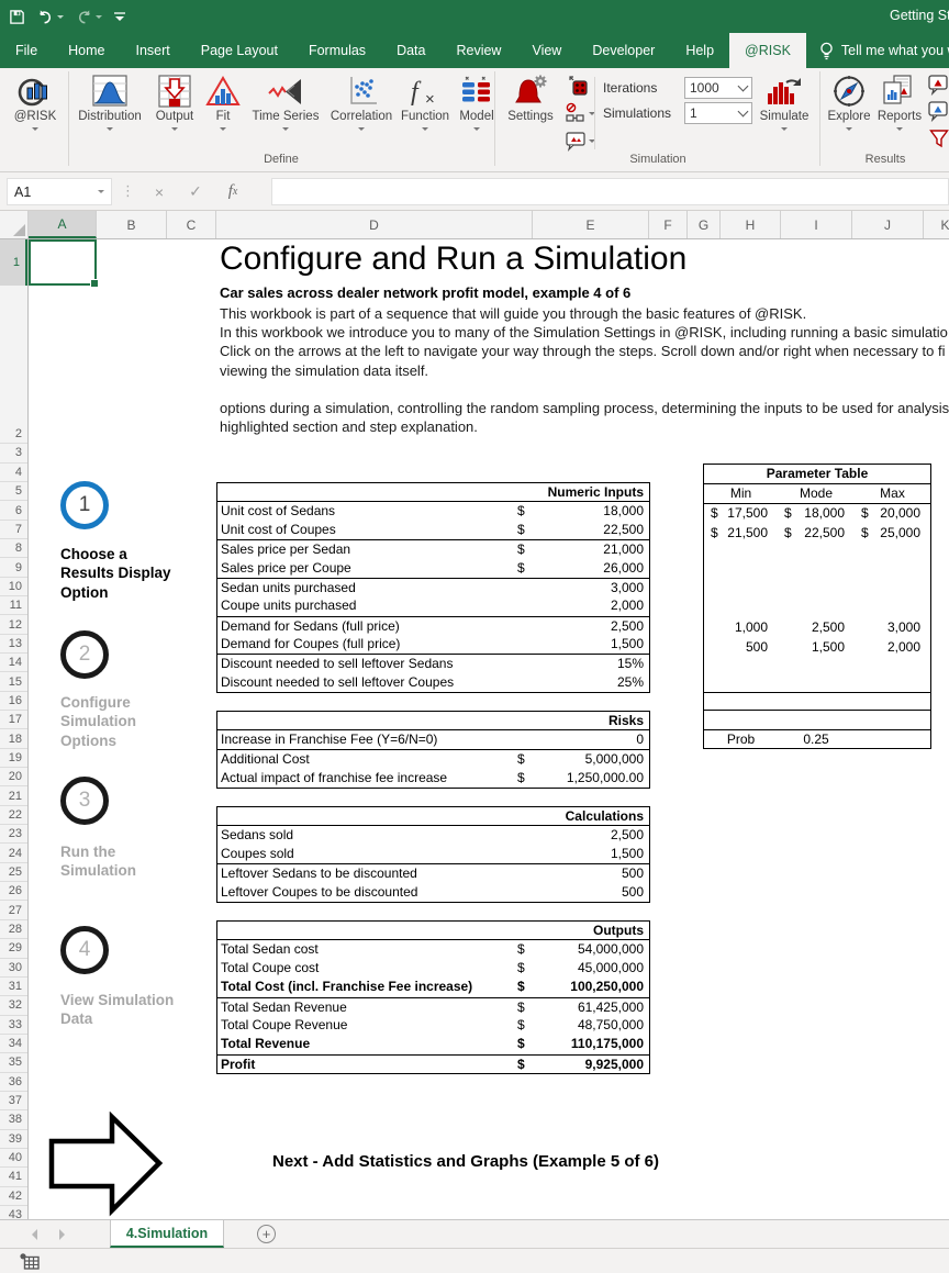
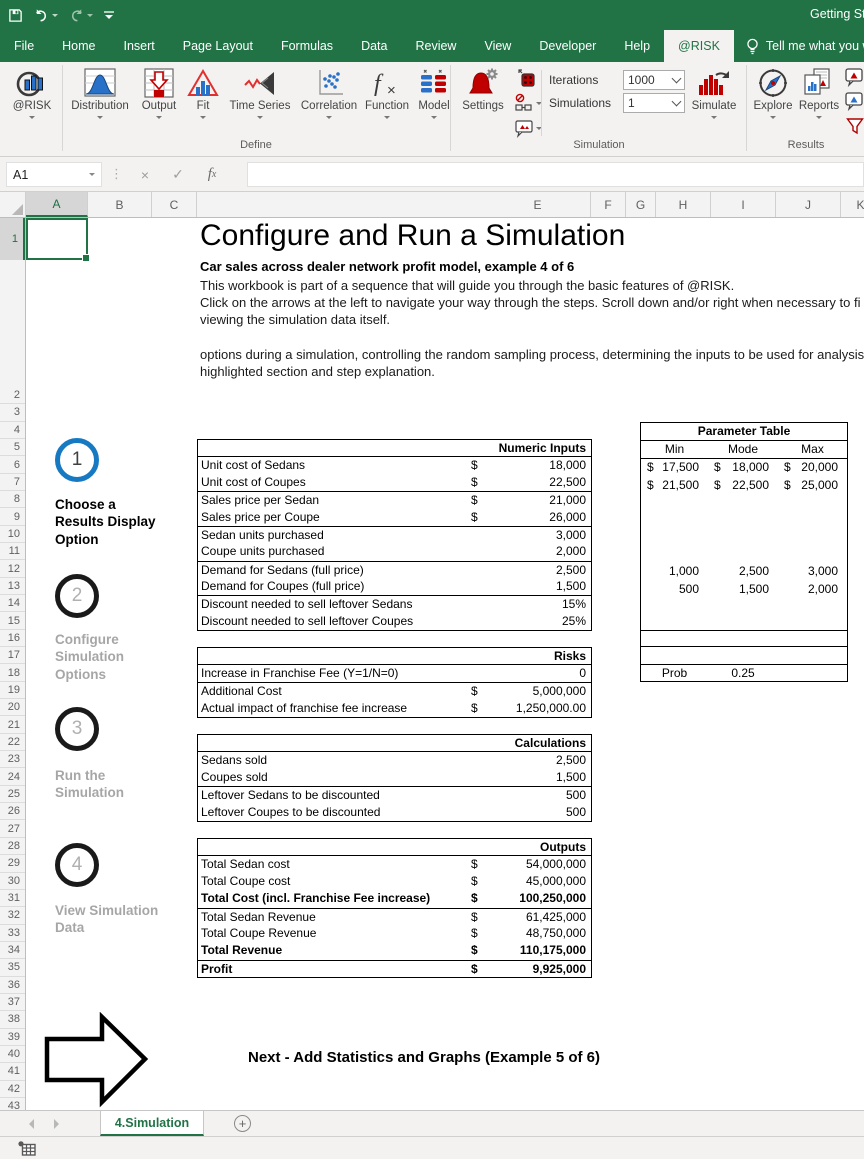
  Getting S
  File
  Home
  Insert
  Page Layout
  Formulas
  Data
  Review
  View
  Developer
  Help
  @RISK
  Tell me what you
  @RISK
  Distribution
  Output
  Fit
  Time Series
  Correlation
  f
  ×
  Function
  Model
  Settings
  Iterations
  1000
  Simulations
  1
  Simulate
  Explore
  Reports
  Define
  Simulation
  Results
  A1
  ⋮
  ×
  ✓
  f
  x
  A
  B
  C
- D
  E
  F
  G
  H
  I
  J
  K
  1
  2
  3
  4
  5
  6
  7
  8
  9
  10
  11
  12
  13
  14
  15
  16
  17
  18
  19
  20
  21
  22
  23
  24
  25
  26
  27
  28
  29
  30
  31
  32
  33
  34
  35
  36
  37
  38
  39
  40
  41
  42
  43
  Configure and Run a Simulation
  Car sales across dealer network profit model, example 4 of 6
  This workbook is part of a sequence that will guide you through the basic features of @RISK.
- In this workbook we introduce you to many of the Simulation Settings in @RISK, including running a basic simulatio
  Click on the arrows at the left to navigate your way through the steps. Scroll down and/or right when necessary to fi
  viewing the simulation data itself.
  options during a simulation, controlling the random sampling process, determining the inputs to be used for analysis
  highlighted section and step explanation.
  1
  Choose a
  Results Display
  Option
  2
  Configure
  Simulation
  Options
  3
  Run the
  Simulation
  4
  View Simulation
  Data
  Numeric Inputs
  Unit cost of Sedans
  $
  18,000
  Unit cost of Coupes
  $
  22,500
  Sales price per Sedan
  $
  21,000
  Sales price per Coupe
  $
  26,000
  Sedan units purchased
  3,000
  Coupe units purchased
  2,000
  Demand for Sedans (full price)
  2,500
  Demand for Coupes (full price)
  1,500
  Discount needed to sell leftover Sedans
  15%
  Discount needed to sell leftover Coupes
  25%
  Risks
- Increase in Franchise Fee (Y=6/N=0)
+ Increase in Franchise Fee (Y=1/N=0)
  0
  Additional Cost
  $
  5,000,000
  Actual impact of franchise fee increase
  $
  1,250,000.00
  Calculations
  Sedans sold
  2,500
  Coupes sold
  1,500
  Leftover Sedans to be discounted
  500
  Leftover Coupes to be discounted
  500
  Outputs
  Total Sedan cost
  $
  54,000,000
  Total Coupe cost
  $
  45,000,000
  Total Cost (incl. Franchise Fee increase)
  $
  100,250,000
  Total Sedan Revenue
  $
  61,425,000
  Total Coupe Revenue
  $
  48,750,000
  Total Revenue
  $
  110,175,000
  Profit
  $
  9,925,000
  Parameter Table
  Min
  Mode
  Max
  $
  17,500
  $
  18,000
  $
  20,000
  $
  21,500
  $
  22,500
  $
  25,000
  1,000
  2,500
  3,000
  500
  1,500
  2,000
  Prob
  0.25
  Next - Add Statistics and Graphs (Example 5 of 6)
  4.Simulation
  +
